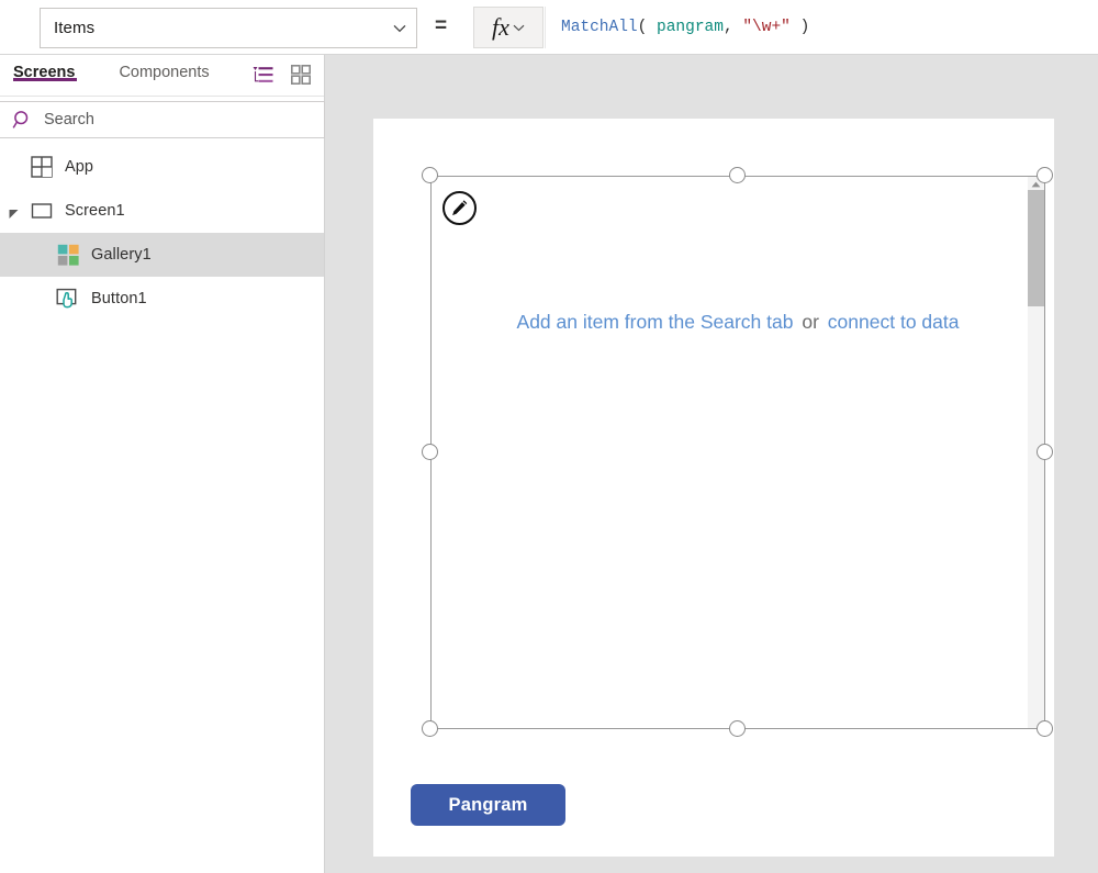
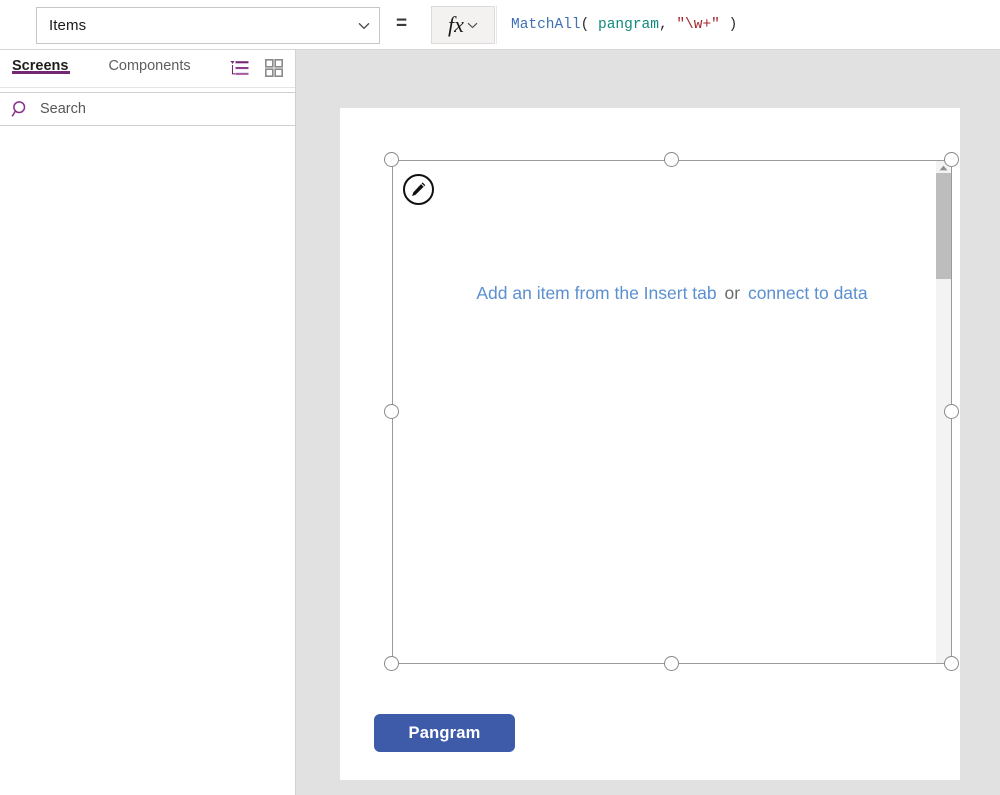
  Items
  =
  fx
  MatchAll( pangram, "\w+" )
  Screens
  Components
  Search
- App
- Screen1
- Gallery1
- Button1
- Add an item from the Search tab or connect to data
+ Add an item from the Insert tab or connect to data
  Pangram
